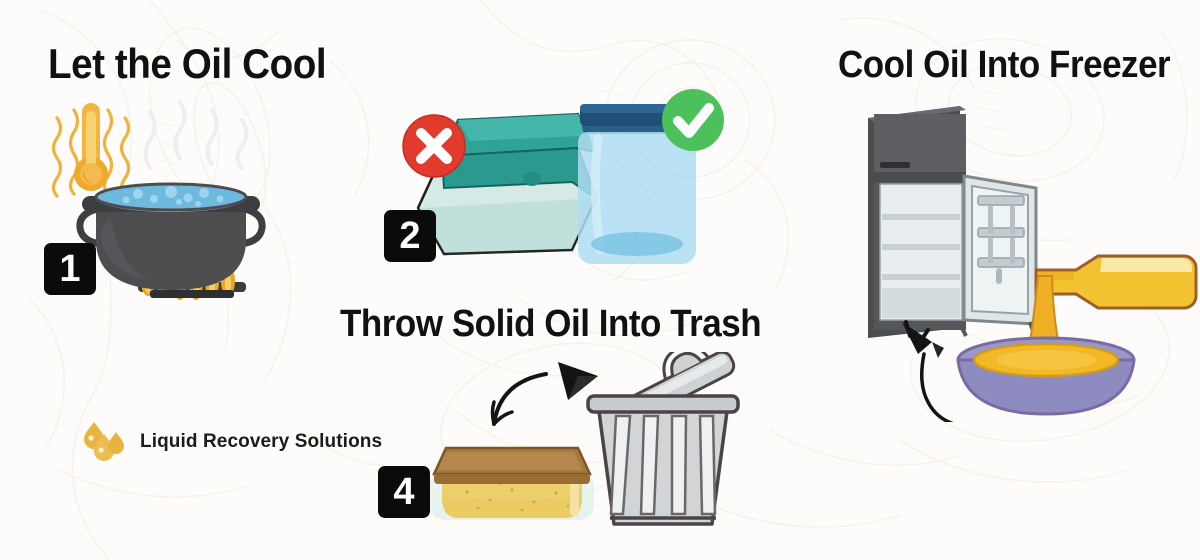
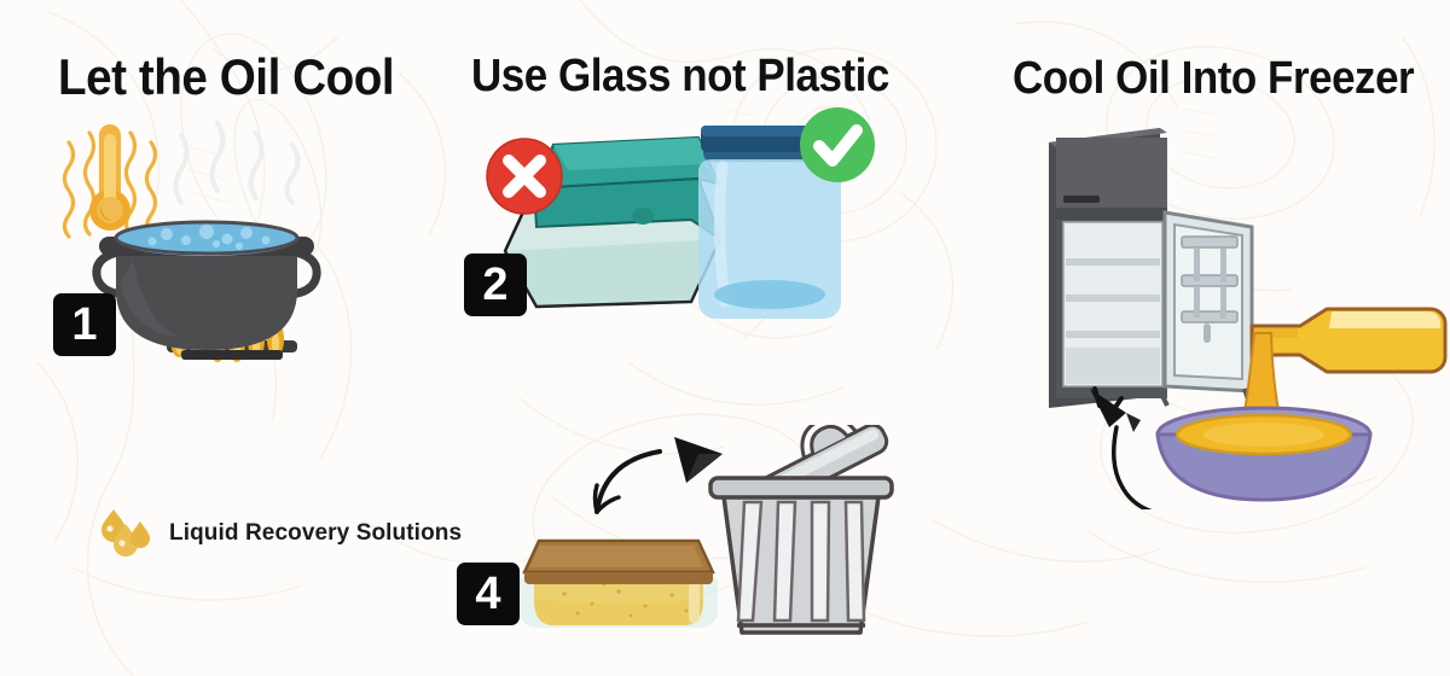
  Let the Oil Cool
  1
+ Use Glass not Plastic
  2
  Cool Oil Into Freezer
- Throw Solid Oil Into Trash
  4
  Liquid Recovery Solutions
